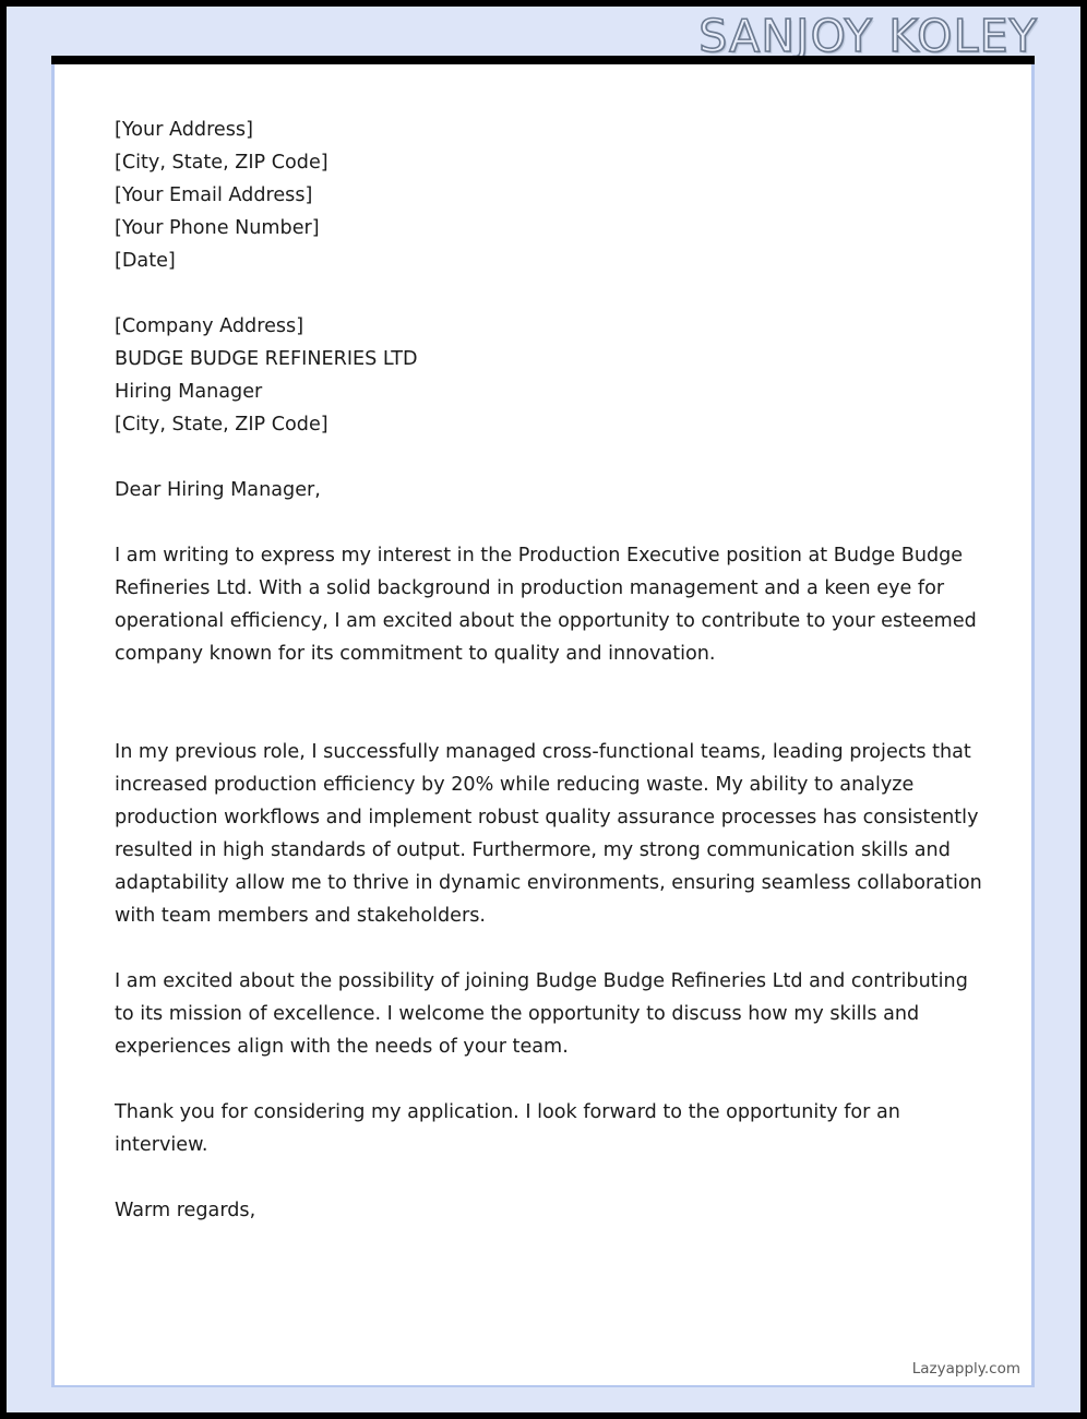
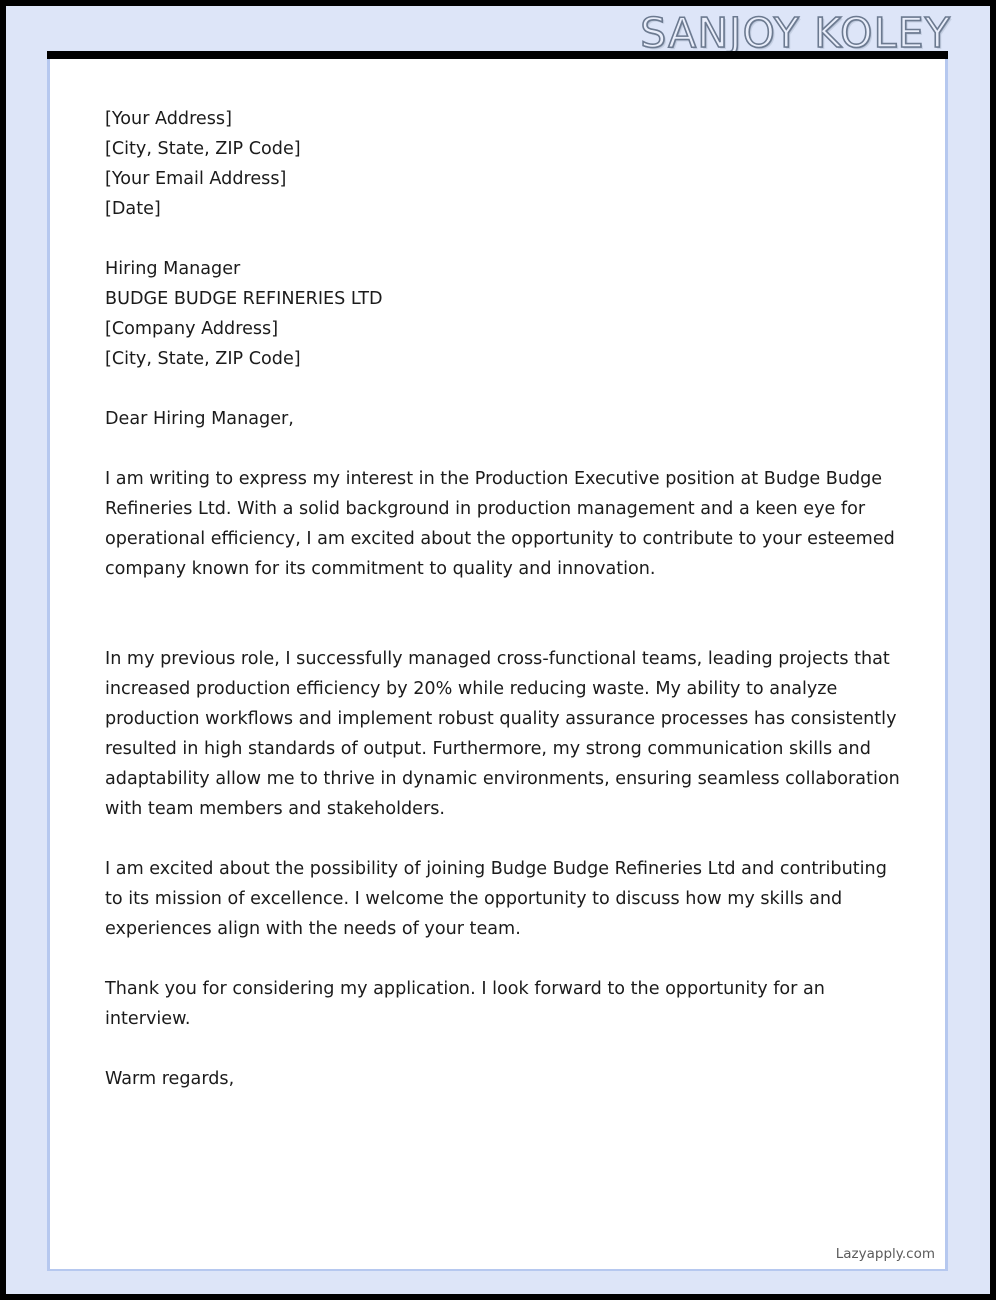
  SANJOY KOLEY
  [Your Address]
  [City, State, ZIP Code]
  [Your Email Address]
- [Your Phone Number]
  [Date]
- [Company Address]
+ Hiring Manager
  BUDGE BUDGE REFINERIES LTD
- Hiring Manager
+ [Company Address]
  [City, State, ZIP Code]
  Dear Hiring Manager,
  I am writing to express my interest in the Production Executive position at Budge Budge Refineries Ltd. With a solid background in production management and a keen eye for operational efficiency, I am excited about the opportunity to contribute to your esteemed company known for its commitment to quality and innovation.
  In my previous role, I successfully managed cross-functional teams, leading projects that increased production efficiency by 20% while reducing waste. My ability to analyze production workflows and implement robust quality assurance processes has consistently resulted in high standards of output. Furthermore, my strong communication skills and adaptability allow me to thrive in dynamic environments, ensuring seamless collaboration with team members and stakeholders.
  I am excited about the possibility of joining Budge Budge Refineries Ltd and contributing to its mission of excellence. I welcome the opportunity to discuss how my skills and experiences align with the needs of your team.
  Thank you for considering my application. I look forward to the opportunity for an interview.
  Warm regards,
  Lazyapply.com
